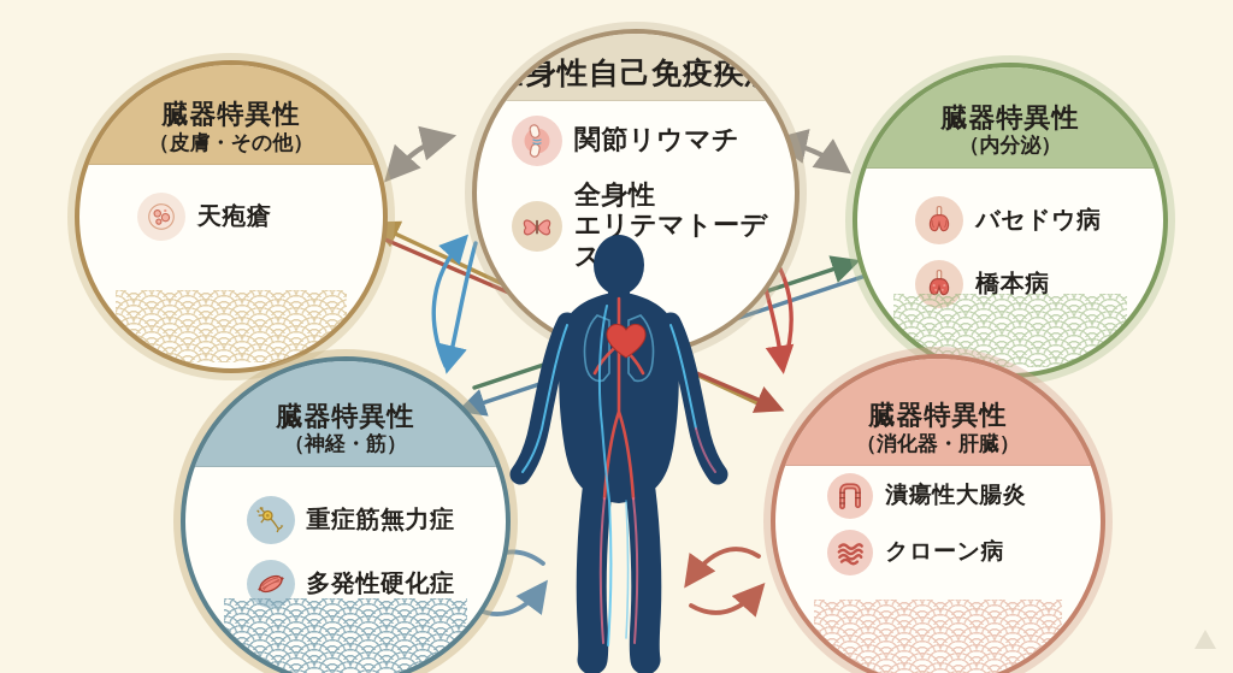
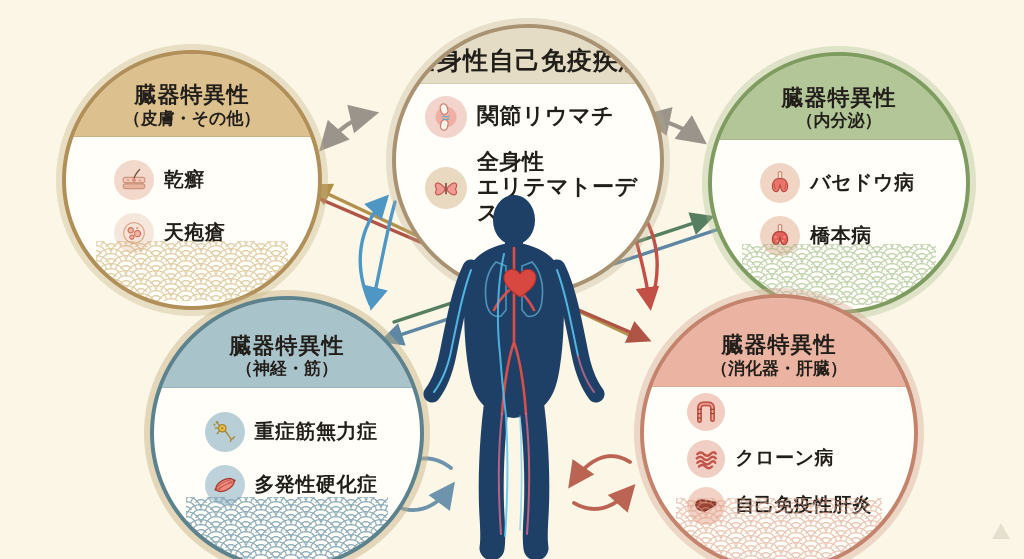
  全身性自己免疫疾患
  関節リウマチ
  全身性
  エリテマトーデス
  臓器特異性
  （皮膚・その他）
+ 乾癬
  天疱瘡
  臓器特異性
  （内分泌）
  バセドウ病
  橋本病
  臓器特異性
  （神経・筋）
  重症筋無力症
  多発性硬化症
  臓器特異性
  （消化器・肝臓）
- 潰瘍性大腸炎
  クローン病
+ 自己免疫性肝炎
